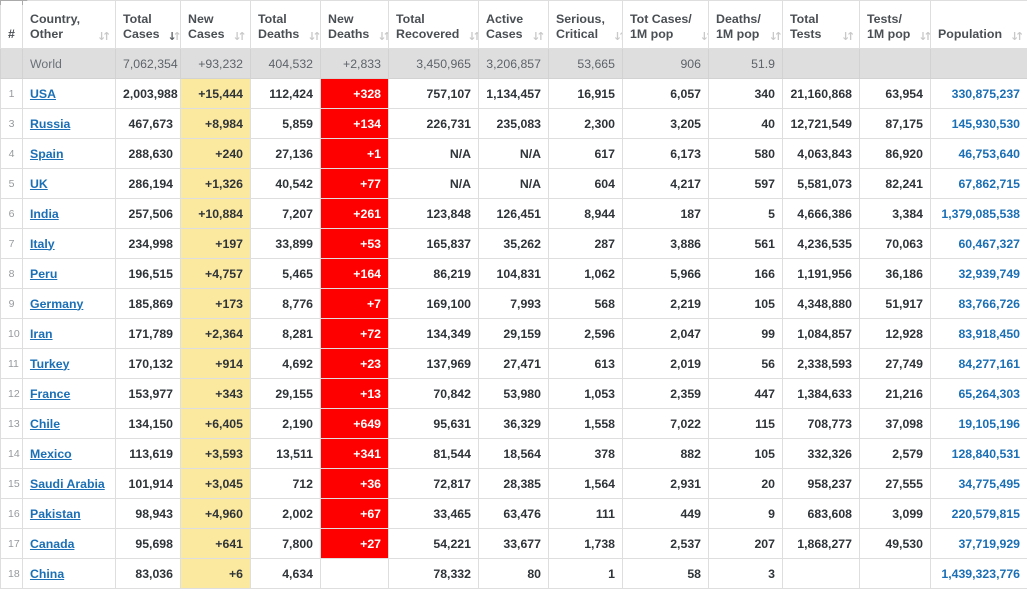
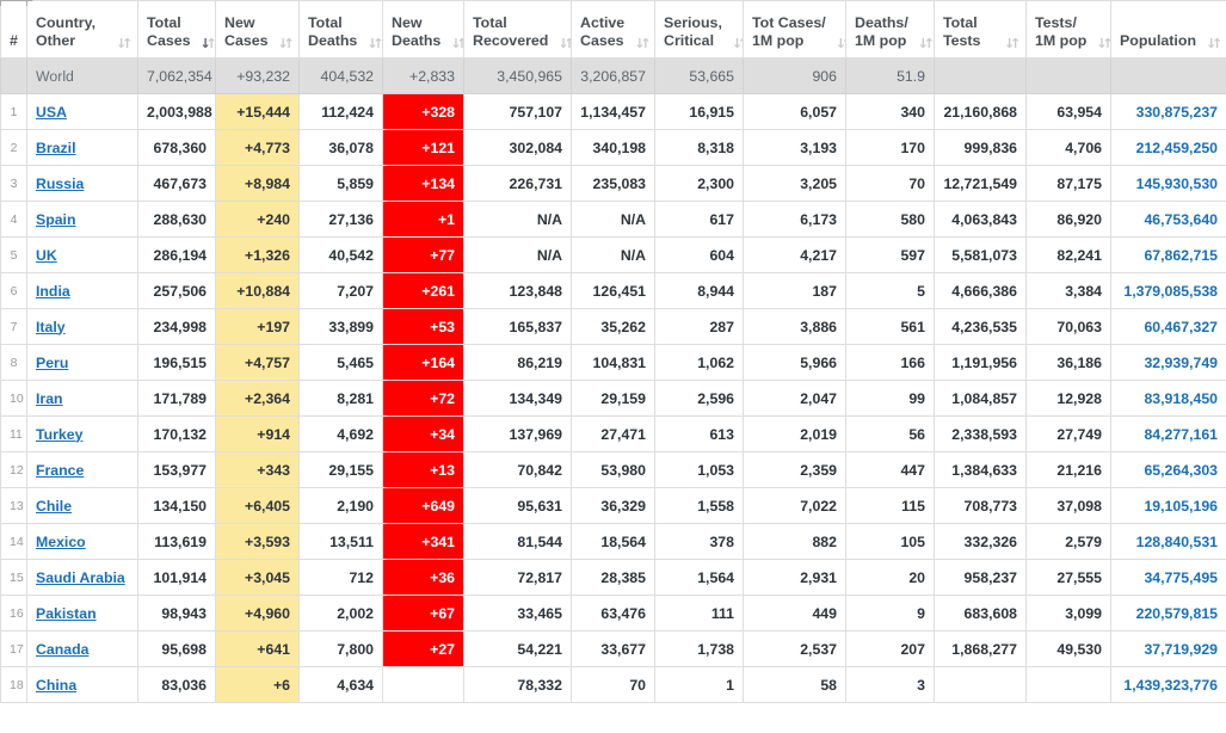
  #	Country,Other ↓↑	TotalCases ↓↑	NewCases ↓↑	TotalDeaths ↓↑	NewDeaths ↓↑	TotalRecovered ↓↑	ActiveCases ↓↑	Serious,Critical ↓	Tot Cases/1M pop ↓	Deaths/1M pop ↓↑	TotalTests ↓↑	Tests/1M pop ↓↑	Population ↓↑
  	World	7,062,354	+93,232	404,532	+2,833	3,450,965	3,206,857	53,665	906	51.9
  1	USA	2,003,988	+15,444	112,424	+328	757,107	1,134,457	16,915	6,057	340	21,160,868	63,954	330,875,237
+ 2	Brazil	678,360	+4,773	36,078	+121	302,084	340,198	8,318	3,193	170	999,836	4,706	212,459,250
- 3	Russia	467,673	+8,984	5,859	+134	226,731	235,083	2,300	3,205	40	12,721,549	87,175	145,930,530
+ 3	Russia	467,673	+8,984	5,859	+134	226,731	235,083	2,300	3,205	70	12,721,549	87,175	145,930,530
  4	Spain	288,630	+240	27,136	+1	N/A	N/A	617	6,173	580	4,063,843	86,920	46,753,640
  5	UK	286,194	+1,326	40,542	+77	N/A	N/A	604	4,217	597	5,581,073	82,241	67,862,715
  6	India	257,506	+10,884	7,207	+261	123,848	126,451	8,944	187	5	4,666,386	3,384	1,379,085,538
  7	Italy	234,998	+197	33,899	+53	165,837	35,262	287	3,886	561	4,236,535	70,063	60,467,327
  8	Peru	196,515	+4,757	5,465	+164	86,219	104,831	1,062	5,966	166	1,191,956	36,186	32,939,749
- 9	Germany	185,869	+173	8,776	+7	169,100	7,993	568	2,219	105	4,348,880	51,917	83,766,726
  10	Iran	171,789	+2,364	8,281	+72	134,349	29,159	2,596	2,047	99	1,084,857	12,928	83,918,450
- 11	Turkey	170,132	+914	4,692	+23	137,969	27,471	613	2,019	56	2,338,593	27,749	84,277,161
+ 11	Turkey	170,132	+914	4,692	+34	137,969	27,471	613	2,019	56	2,338,593	27,749	84,277,161
  12	France	153,977	+343	29,155	+13	70,842	53,980	1,053	2,359	447	1,384,633	21,216	65,264,303
  13	Chile	134,150	+6,405	2,190	+649	95,631	36,329	1,558	7,022	115	708,773	37,098	19,105,196
  14	Mexico	113,619	+3,593	13,511	+341	81,544	18,564	378	882	105	332,326	2,579	128,840,531
  15	Saudi Arabia	101,914	+3,045	712	+36	72,817	28,385	1,564	2,931	20	958,237	27,555	34,775,495
  16	Pakistan	98,943	+4,960	2,002	+67	33,465	63,476	111	449	9	683,608	3,099	220,579,815
  17	Canada	95,698	+641	7,800	+27	54,221	33,677	1,738	2,537	207	1,868,277	49,530	37,719,929
- 18	China	83,036	+6	4,634		78,332	80	1	58	3			1,439,323,776
+ 18	China	83,036	+6	4,634		78,332	70	1	58	3			1,439,323,776
